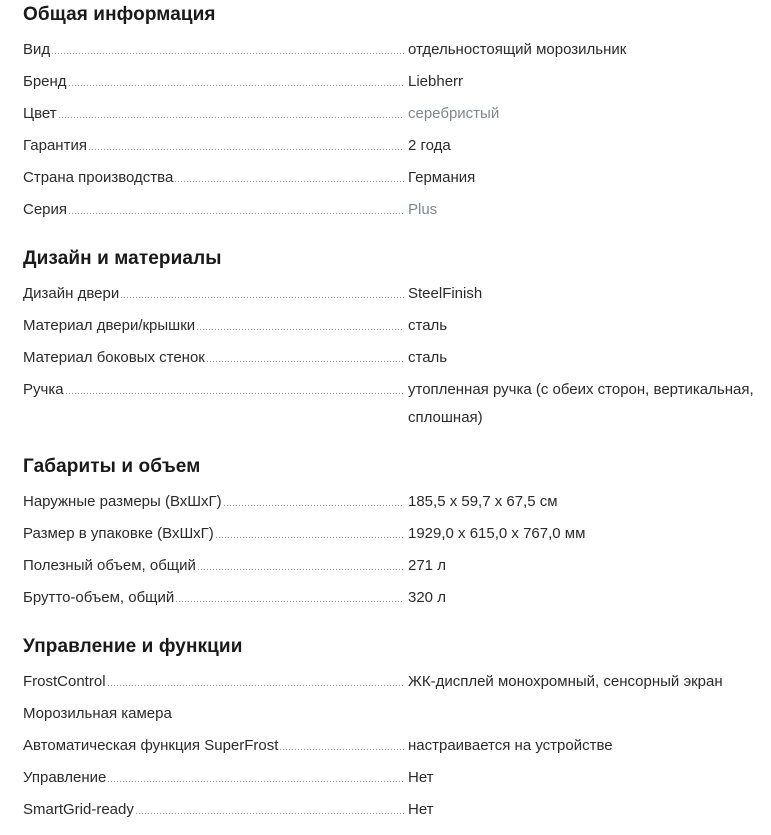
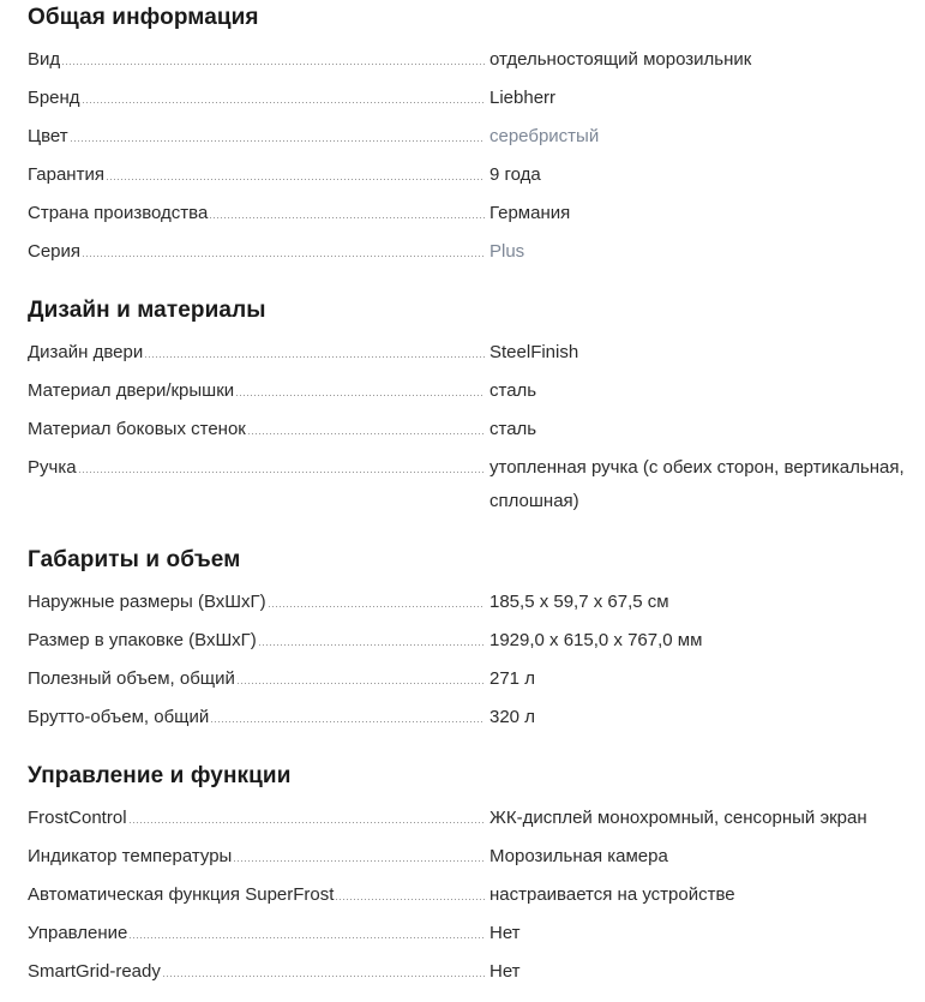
  Общая информация
  Вид
  отдельностоящий морозильник
  Бренд
  Liebherr
  Цвет
  серебристый
  Гарантия
- 2 года
+ 9 года
  Страна производства
  Германия
  Серия
  Plus
  Дизайн и материалы
  Дизайн двери
  SteelFinish
  Материал двери/крышки
  сталь
  Материал боковых стенок
  сталь
  Ручка
  утопленная ручка (с обеих сторон, вертикальная, сплошная)
  Габариты и объем
  Наружные размеры (ВхШхГ)
  185,5 x 59,7 x 67,5 см
  Размер в упаковке (ВхШхГ)
  1929,0 x 615,0 x 767,0 мм
  Полезный объем, общий
  271 л
  Брутто-объем, общий
  320 л
  Управление и функции
  FrostControl
  ЖК-дисплей монохромный, сенсорный экран
+ Индикатор температуры
  Морозильная камера
  Автоматическая функция SuperFrost
  настраивается на устройстве
  Управление
  Нет
  SmartGrid-ready
  Нет
